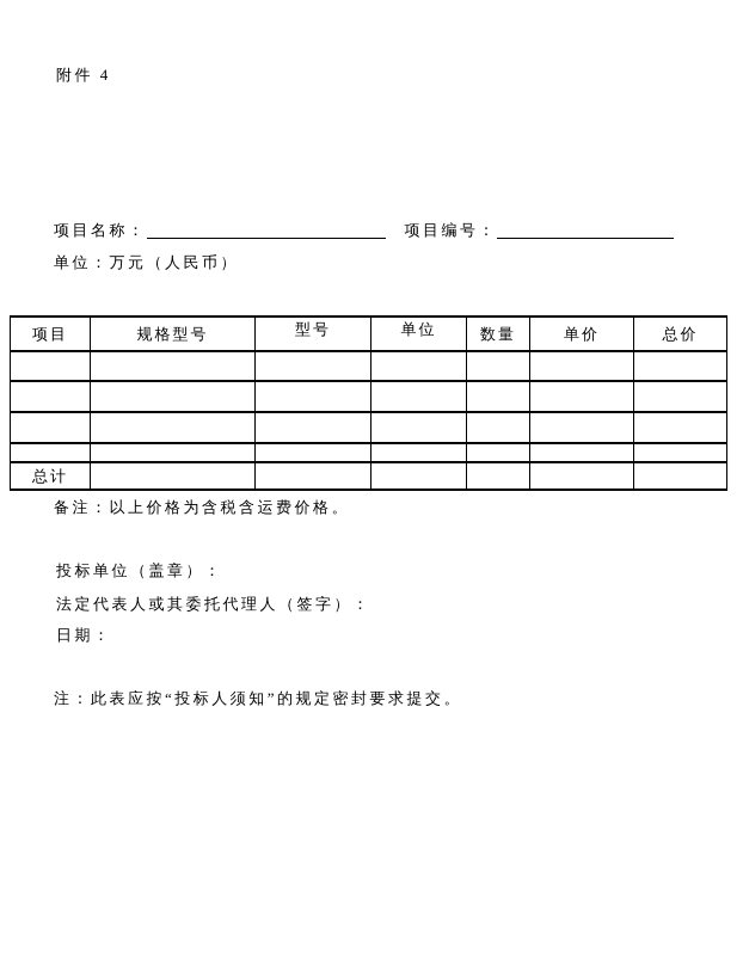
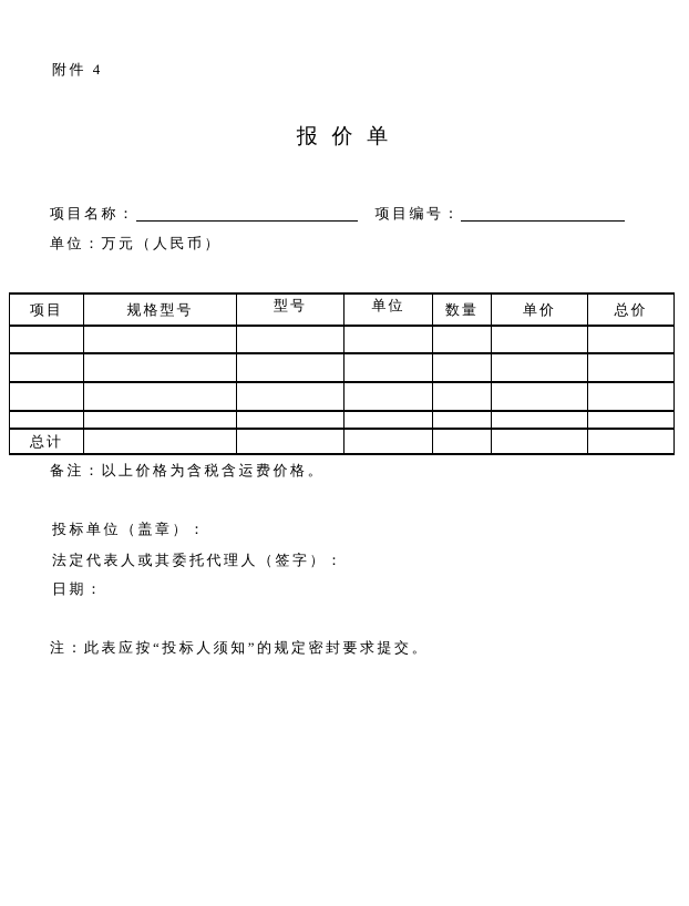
  附件 4
+ 报 价 单
  项目名称： 项目编号：
  单位：万元（人民币）
  项目	规格型号	型号	单位	数量	单价	总价
  总计
  备注：以上价格为含税含运费价格。
  投标单位（盖章）：
  法定代表人或其委托代理人（签字）：
  日期：
  注：此表应按“投标人须知”的规定密封要求提交。
